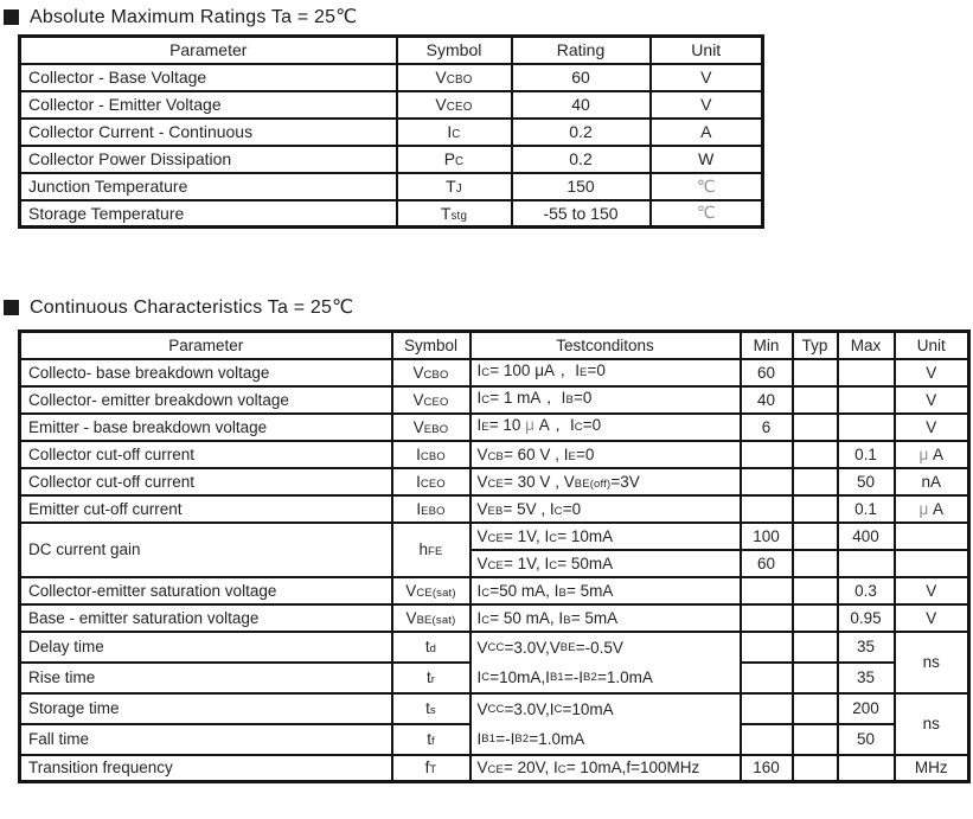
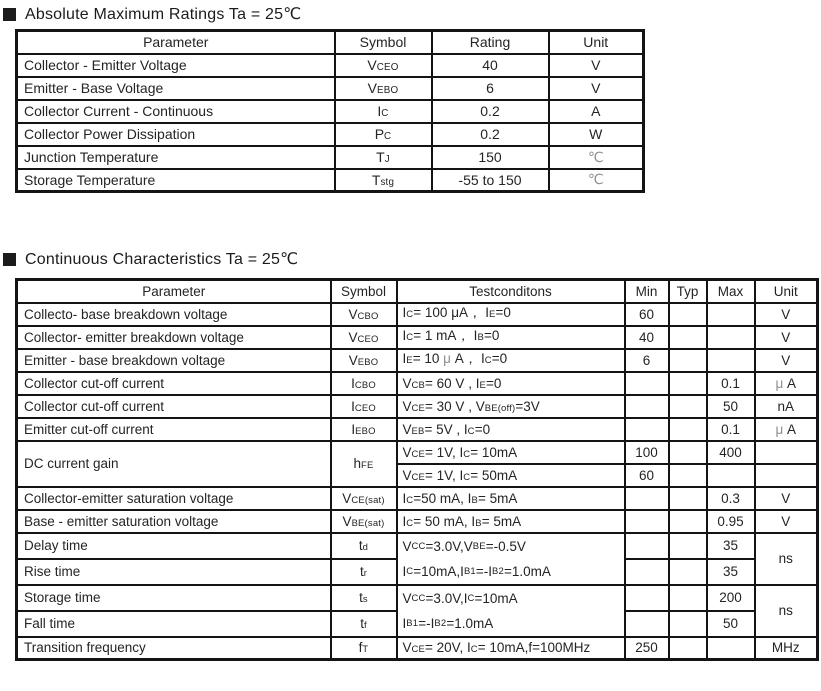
  Absolute Maximum Ratings Ta = 25℃
  Parameter	Symbol	Rating	Unit
- Collector - Base Voltage	VCBO	60	V
  Collector - Emitter Voltage	VCEO	40	V
+ Emitter - Base Voltage	VEBO	6	V
  Collector Current - Continuous	IC	0.2	A
  Collector Power Dissipation	PC	0.2	W
  Junction Temperature	TJ	150	℃
  Storage Temperature	Tstg	-55 to 150	℃
  Continuous Characteristics Ta = 25℃
  Parameter	Symbol	Testconditons	Min	Typ	Max	Unit
  Collecto- base breakdown voltage	VCBO	IC= 100 μA， IE=0	60			V
  Collector- emitter breakdown voltage	VCEO	IC= 1 mA， IB=0	40			V
  Emitter - base breakdown voltage	VEBO	IE= 10 μ A， IC=0	6			V
  Collector cut-off current	ICBO	VCB= 60 V , IE=0			0.1	μ A
  Collector cut-off current	ICEO	VCE= 30 V , VBE(off)=3V			50	nA
  Emitter cut-off current	IEBO	VEB= 5V , IC=0			0.1	μ A
  DC current gain	hFE	VCE= 1V, IC= 10mA	100		400
  VCE= 1V, IC= 50mA	60
  Collector-emitter saturation voltage	VCE(sat)	IC=50 mA, IB= 5mA			0.3	V
  Base - emitter saturation voltage	VBE(sat)	IC= 50 mA, IB= 5mA			0.95	V
  Delay time	td	VCC=3.0V,VBE=-0.5V IC=10mA,IB1=-IB2=1.0mA			35	ns
  Rise time	tr			35
  Storage time	ts	VCC=3.0V,IC=10mA IB1=-IB2=1.0mA			200	ns
  Fall time	tf			50
- Transition frequency	fT	VCE= 20V, IC= 10mA,f=100MHz	160			MHz
+ Transition frequency	fT	VCE= 20V, IC= 10mA,f=100MHz	250			MHz
